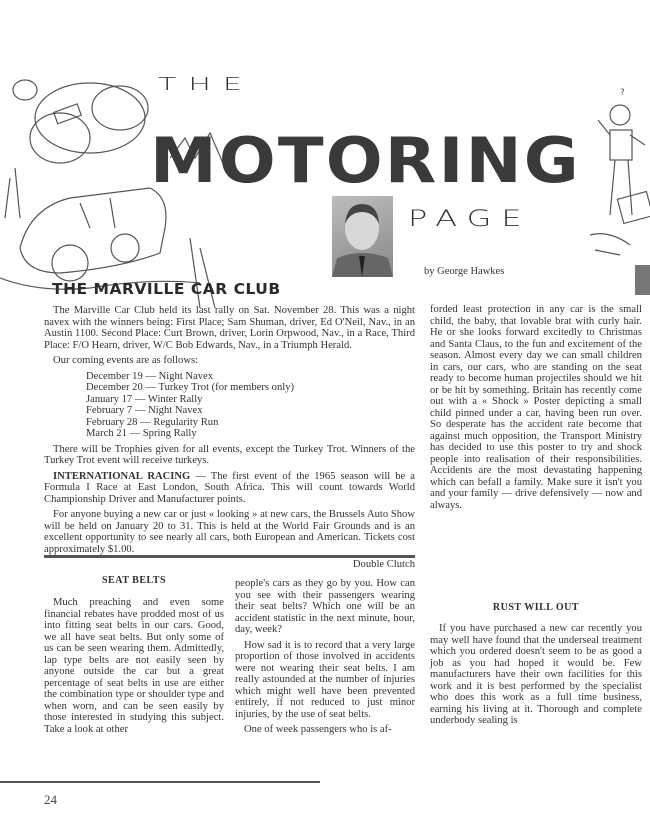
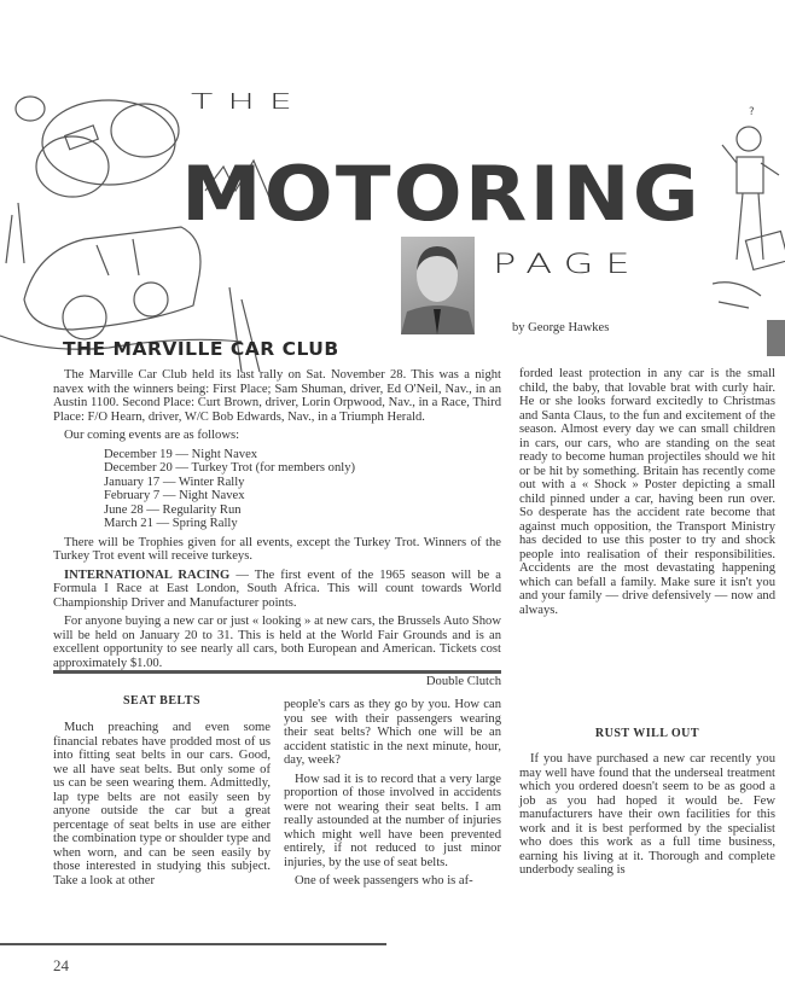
  ?
  THE
  MOTORING
  PAGE
  by George Hawkes
  THE MARVILLE CAR CLUB
  The Marville Car Club held its last rally on Sat. November 28. This was a night navex with the winners being: First Place; Sam Shuman, driver, Ed O'Neil, Nav., in an Austin 1100. Second Place: Curt Brown, driver, Lorin Orpwood, Nav., in a Race, Third Place: F/O Hearn, driver, W/C Bob Edwards, Nav., in a Triumph Herald.
  Our coming events are as follows:
  December 19 — Night Navex
  December 20 — Turkey Trot (for members only)
  January 17 — Winter Rally
  February 7 — Night Navex
- February 28 — Regularity Run
+ June 28 — Regularity Run
  March 21 — Spring Rally
  There will be Trophies given for all events, except the Turkey Trot. Winners of the Turkey Trot event will receive turkeys.
  INTERNATIONAL RACING — The first event of the 1965 season will be a Formula I Race at East London, South Africa. This will count towards World Championship Driver and Manufacturer points.
  For anyone buying a new car or just « looking » at new cars, the Brussels Auto Show will be held on January 20 to 31. This is held at the World Fair Grounds and is an excellent opportunity to see nearly all cars, both European and American. Tickets cost approximately $1.00.
  Double Clutch
  forded least protection in any car is the small child, the baby, that lovable brat with curly hair. He or she looks forward excitedly to Christmas and Santa Claus, to the fun and excitement of the season. Almost every day we can small children in cars, our cars, who are standing on the seat ready to become human projectiles should we hit or be hit by something. Britain has recently come out with a « Shock » Poster depicting a small child pinned under a car, having been run over. So desperate has the accident rate become that against much opposition, the Transport Ministry has decided to use this poster to try and shock people into realisation of their responsibilities. Accidents are the most devastating happening which can befall a family. Make sure it isn't you and your family — drive defensively — now and always.
  SEAT BELTS
  Much preaching and even some financial rebates have prodded most of us into fitting seat belts in our cars. Good, we all have seat belts. But only some of us can be seen wearing them. Admittedly, lap type belts are not easily seen by anyone outside the car but a great percentage of seat belts in use are either the combination type or shoulder type and when worn, and can be seen easily by those interested in studying this subject. Take a look at other
  people's cars as they go by you. How can you see with their passengers wearing their seat belts? Which one will be an accident statistic in the next minute, hour, day, week?
  How sad it is to record that a very large proportion of those involved in accidents were not wearing their seat belts. I am really astounded at the number of injuries which might well have been prevented entirely, if not reduced to just minor injuries, by the use of seat belts.
  One of week passengers who is af-
  RUST WILL OUT
  If you have purchased a new car recently you may well have found that the underseal treatment which you ordered doesn't seem to be as good a job as you had hoped it would be. Few manufacturers have their own facilities for this work and it is best performed by the specialist who does this work as a full time business, earning his living at it. Thorough and complete underbody sealing is
  24
